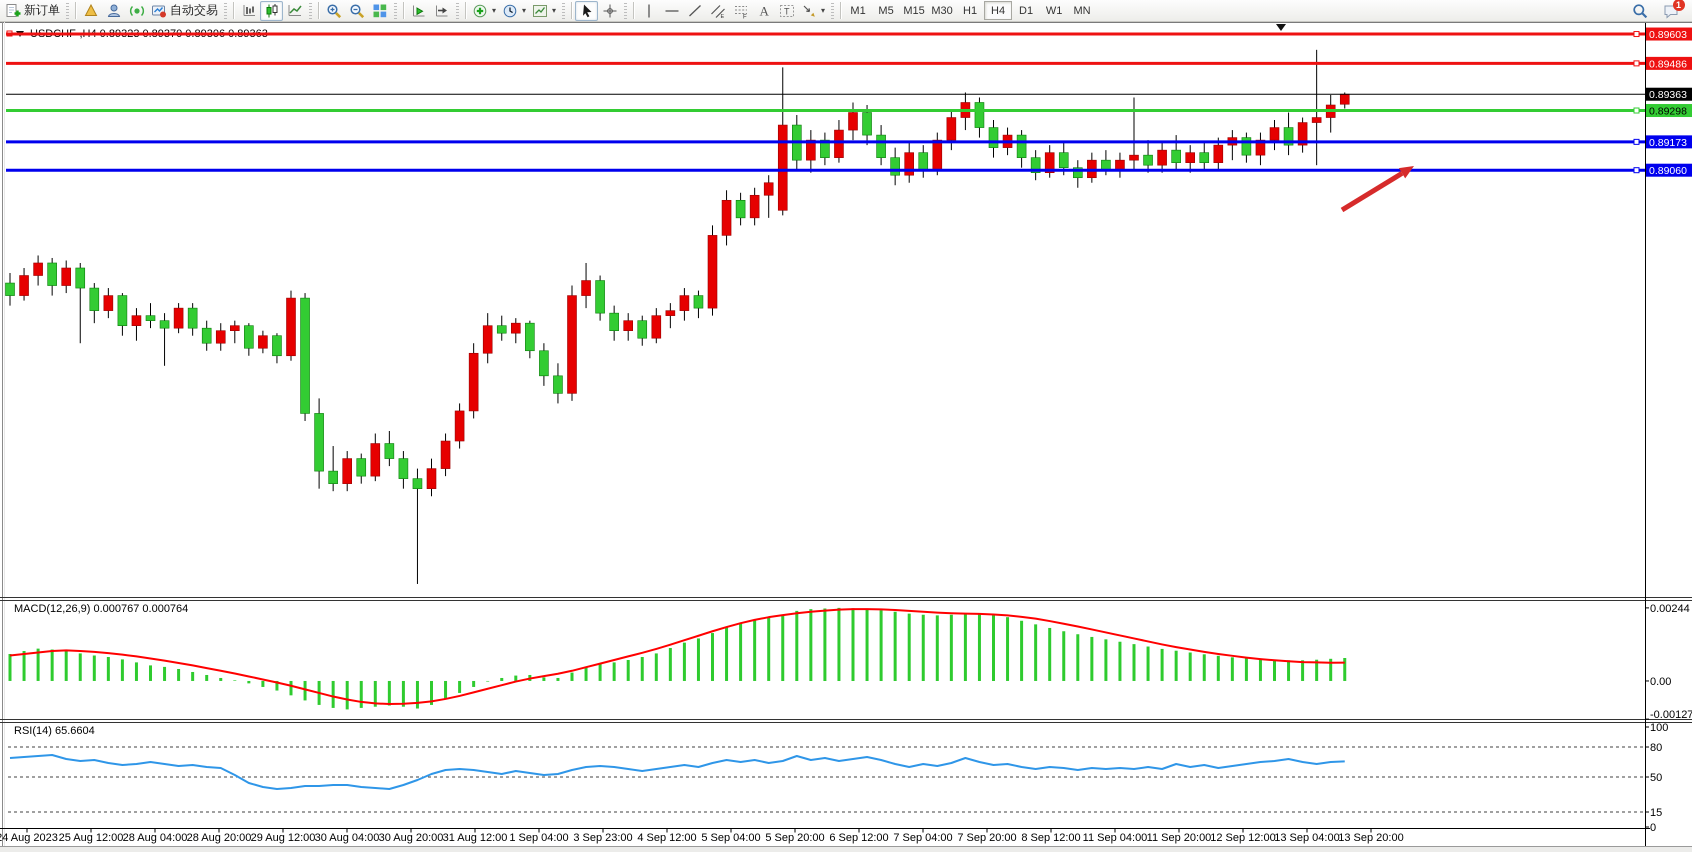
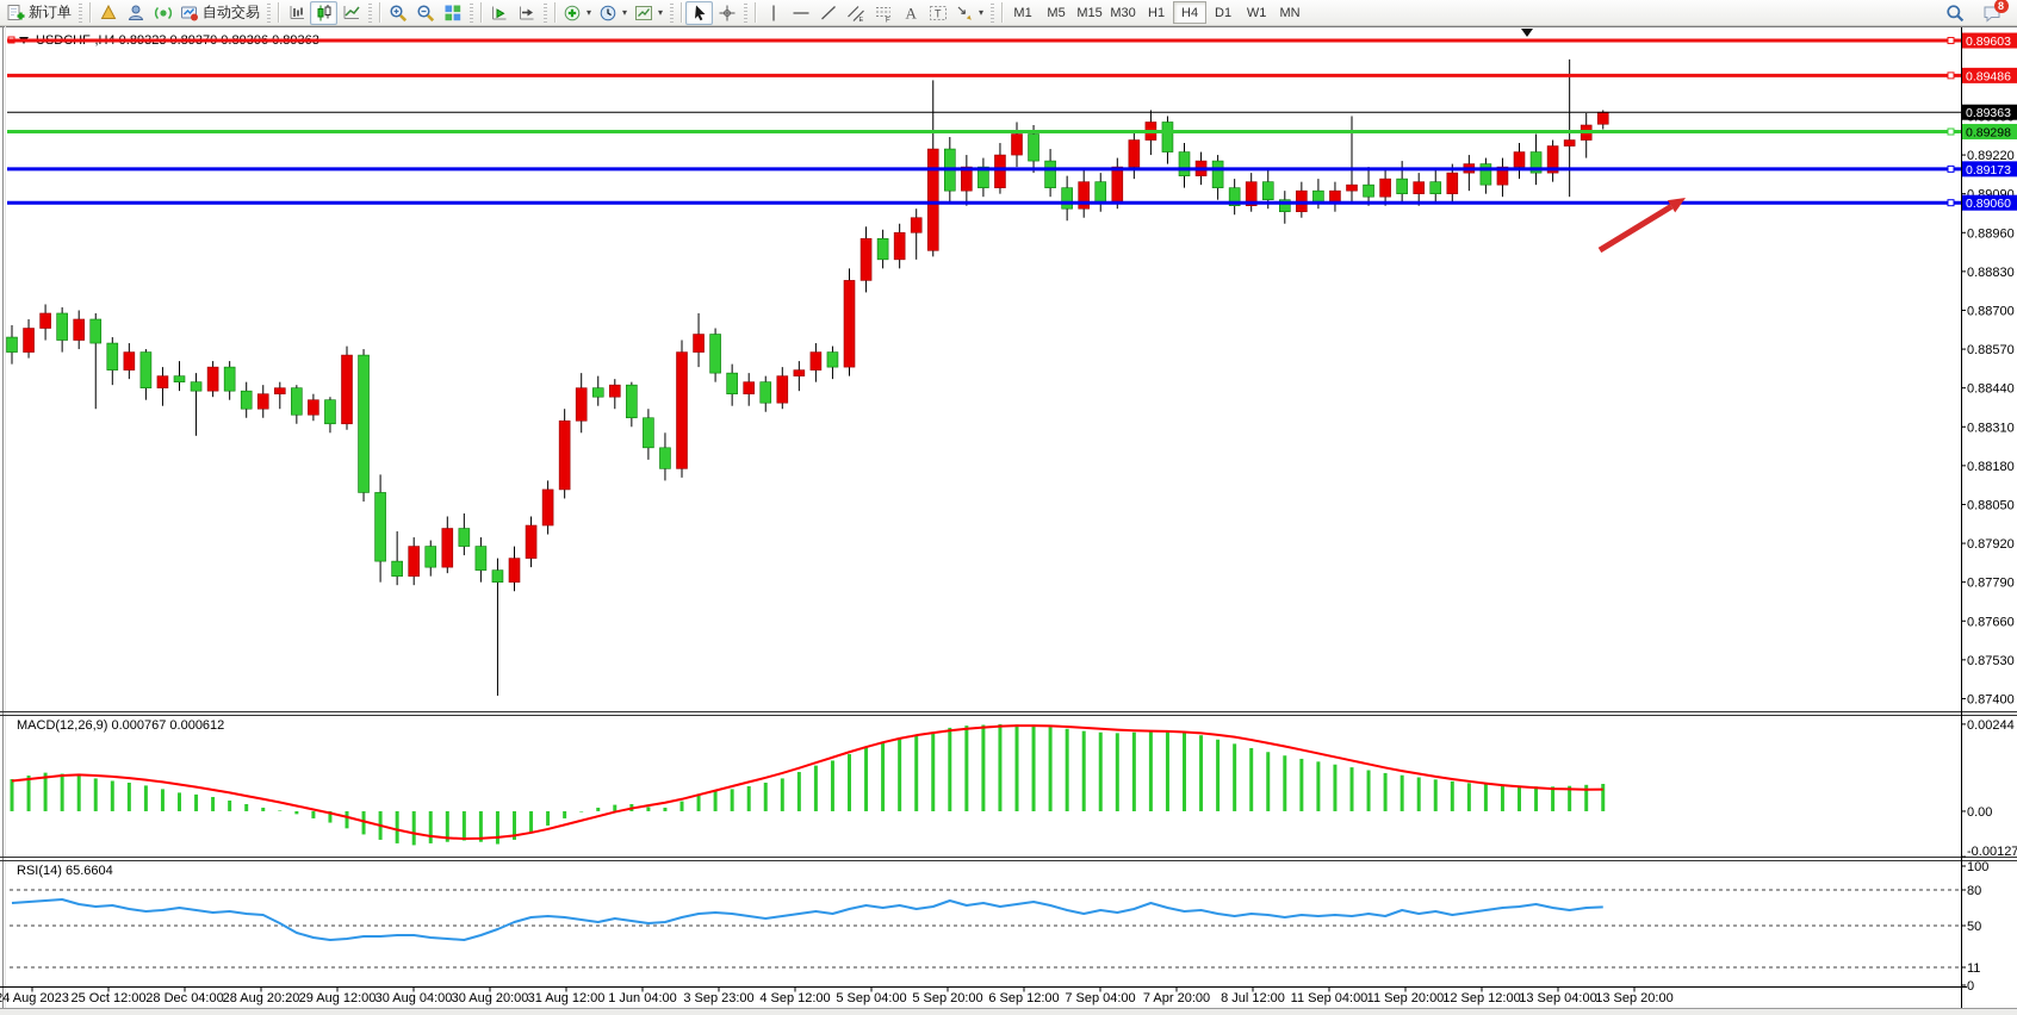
  新订单
  自动交易
  ▾
  ▾
  ▾
  A
  T
  ▾
  M1
  M5
  M15
  M30
  H1
  H4
  D1
  W1
  MN
- 1
+ 8
+ 0.89220
+ 0.89090
+ 0.88960
+ 0.88830
+ 0.88700
+ 0.88570
+ 0.88440
+ 0.88310
+ 0.88180
+ 0.88050
+ 0.87920
+ 0.87790
+ 0.87660
+ 0.87530
+ 0.87400
  0.00244
  0.00
  -0.00127
- MACD(12,26,9) 0.000767 0.000764
+ MACD(12,26,9) 0.000767 0.000612
  100
  80
  50
- 15
+ 11
  0
  RSI(14) 65.6604
  4 Aug 2023
- 25 Aug 12:00
+ 25 Oct 12:00
- 28 Aug 04:00
+ 28 Dec 04:00
- 28 Aug 20:00
+ 28 Aug 20:20
  29 Aug 12:00
  30 Aug 04:00
  30 Aug 20:00
  31 Aug 12:00
- 1 Sep 04:00
+ 1 Jun 04:00
  3 Sep 23:00
  4 Sep 12:00
  5 Sep 04:00
  5 Sep 20:00
  6 Sep 12:00
  7 Sep 04:00
- 7 Sep 20:00
+ 7 Apr 20:00
- 8 Sep 12:00
+ 8 Jul 12:00
  11 Sep 04:00
  11 Sep 20:00
  12 Sep 12:00
  13 Sep 04:00
  13 Sep 20:00
  0.89603
  0.89486
  0.89363
  0.89298
  0.89173
  0.89060
